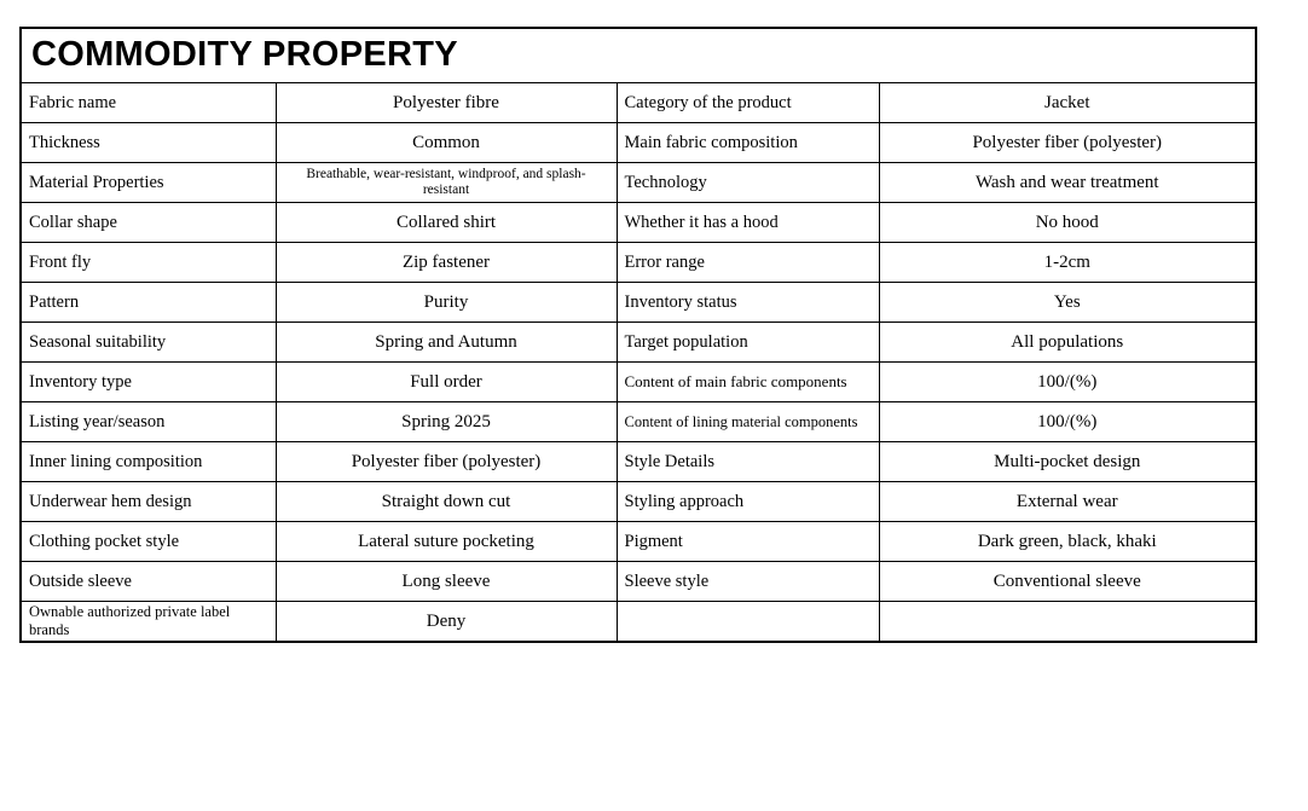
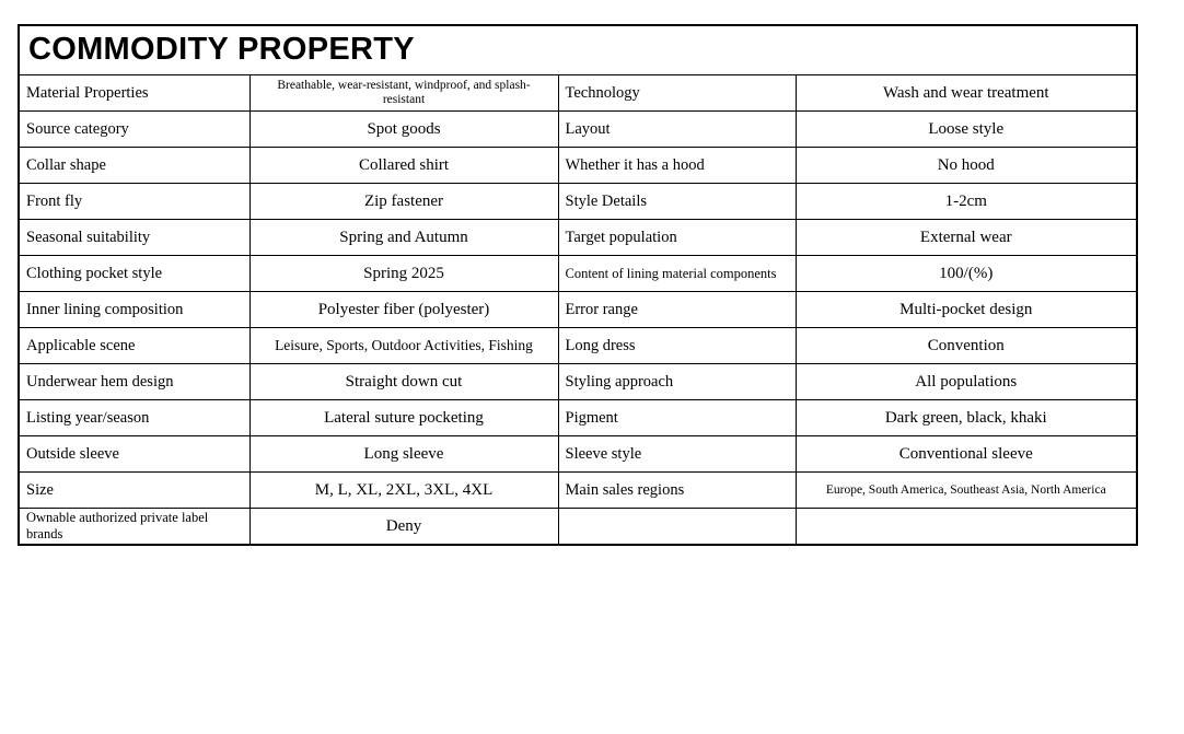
  COMMODITY PROPERTY
- Fabric name	Polyester fibre	Category of the product	Jacket
- Thickness	Common	Main fabric composition	Polyester fiber (polyester)
  Material Properties	Breathable, wear-resistant, windproof, and splash-resistant	Technology	Wash and wear treatment
+ Source category	Spot goods	Layout	Loose style
  Collar shape	Collared shirt	Whether it has a hood	No hood
- Front fly	Zip fastener	Error range	1-2cm
+ Front fly	Zip fastener	Style Details	1-2cm
- Pattern	Purity	Inventory status	Yes
- Seasonal suitability	Spring and Autumn	Target population	All populations
+ Seasonal suitability	Spring and Autumn	Target population	External wear
- Inventory type	Full order	Content of main fabric components	100/(%)
- Listing year/season	Spring 2025	Content of lining material components	100/(%)
+ Clothing pocket style	Spring 2025	Content of lining material components	100/(%)
- Inner lining composition	Polyester fiber (polyester)	Style Details	Multi-pocket design
+ Inner lining composition	Polyester fiber (polyester)	Error range	Multi-pocket design
+ Applicable scene	Leisure, Sports, Outdoor Activities, Fishing	Long dress	Convention
- Underwear hem design	Straight down cut	Styling approach	External wear
+ Underwear hem design	Straight down cut	Styling approach	All populations
- Clothing pocket style	Lateral suture pocketing	Pigment	Dark green, black, khaki
+ Listing year/season	Lateral suture pocketing	Pigment	Dark green, black, khaki
  Outside sleeve	Long sleeve	Sleeve style	Conventional sleeve
+ Size	M, L, XL, 2XL, 3XL, 4XL	Main sales regions	Europe, South America, Southeast Asia, North America
  Ownable authorized private label brands	Deny
